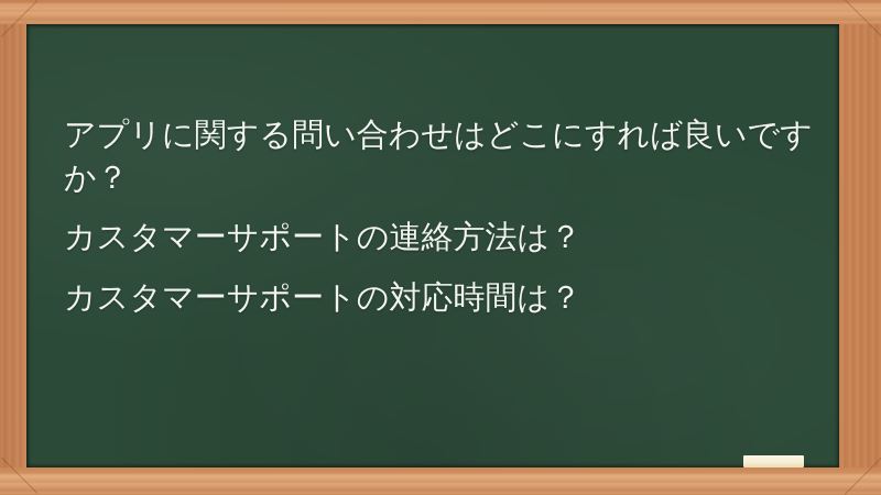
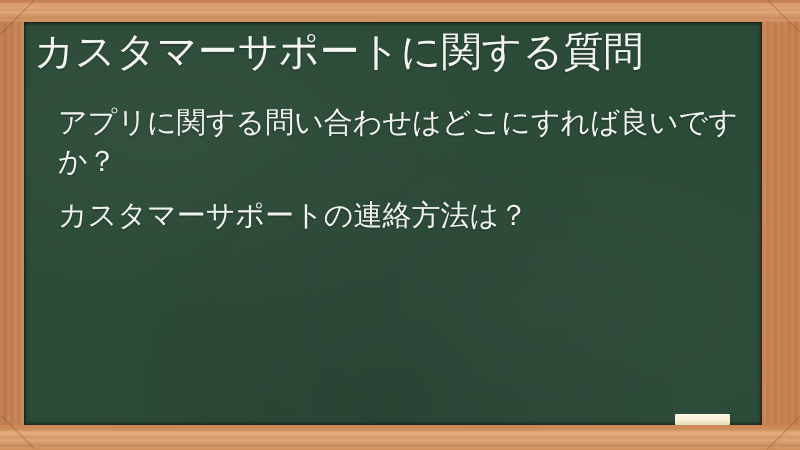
+ カスタマーサポートに関する質問
  アプリに関する問い合わせはどこにすれば良いですか？
  カスタマーサポートの連絡方法は？
- カスタマーサポートの対応時間は？
